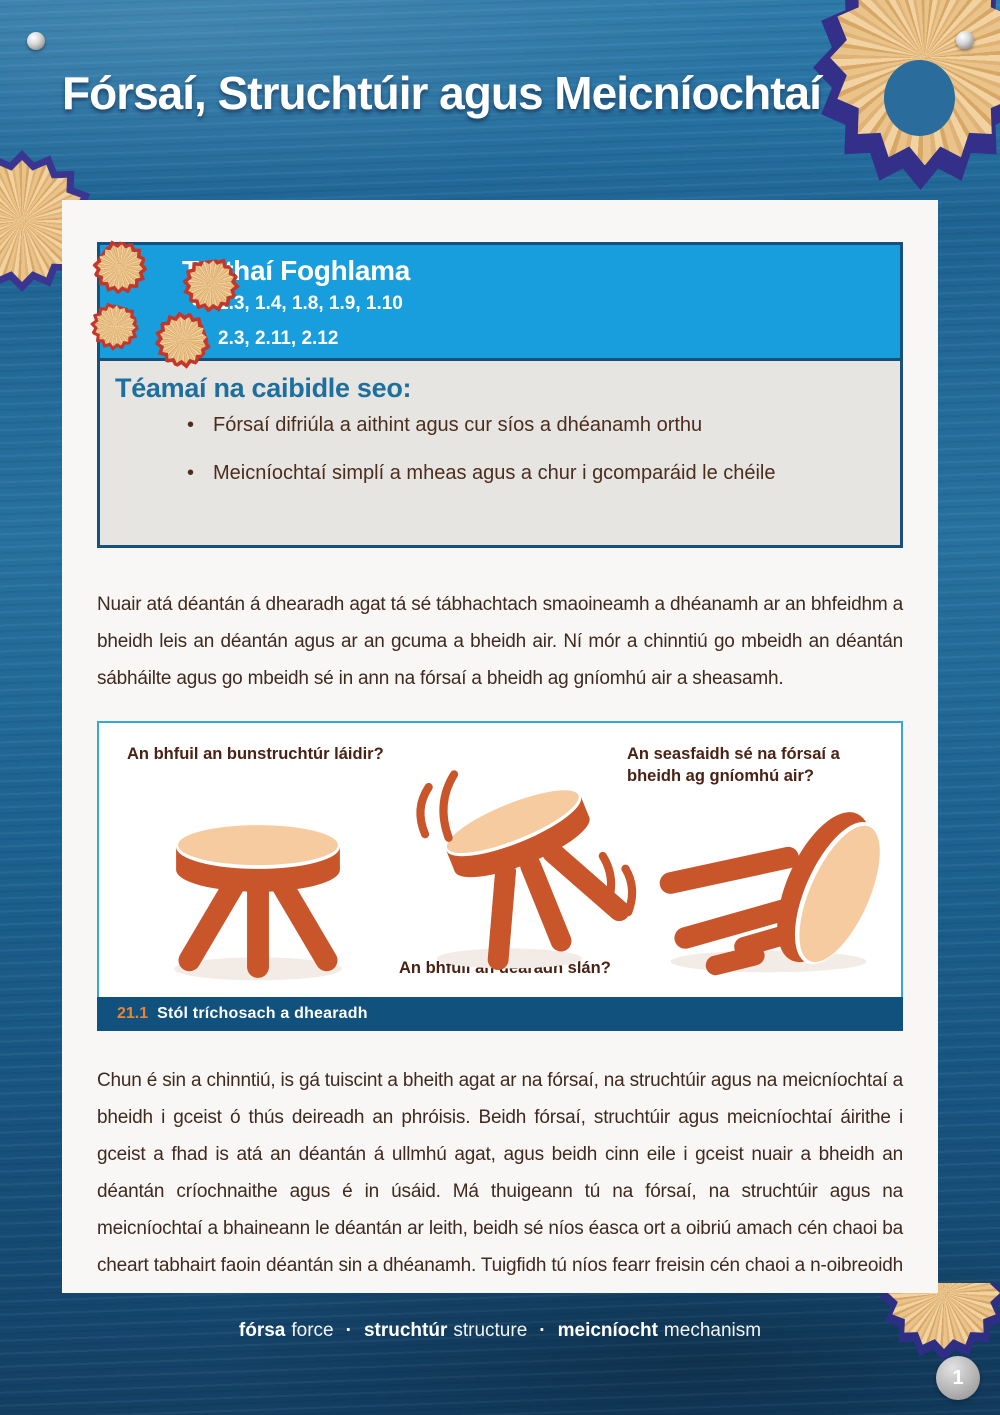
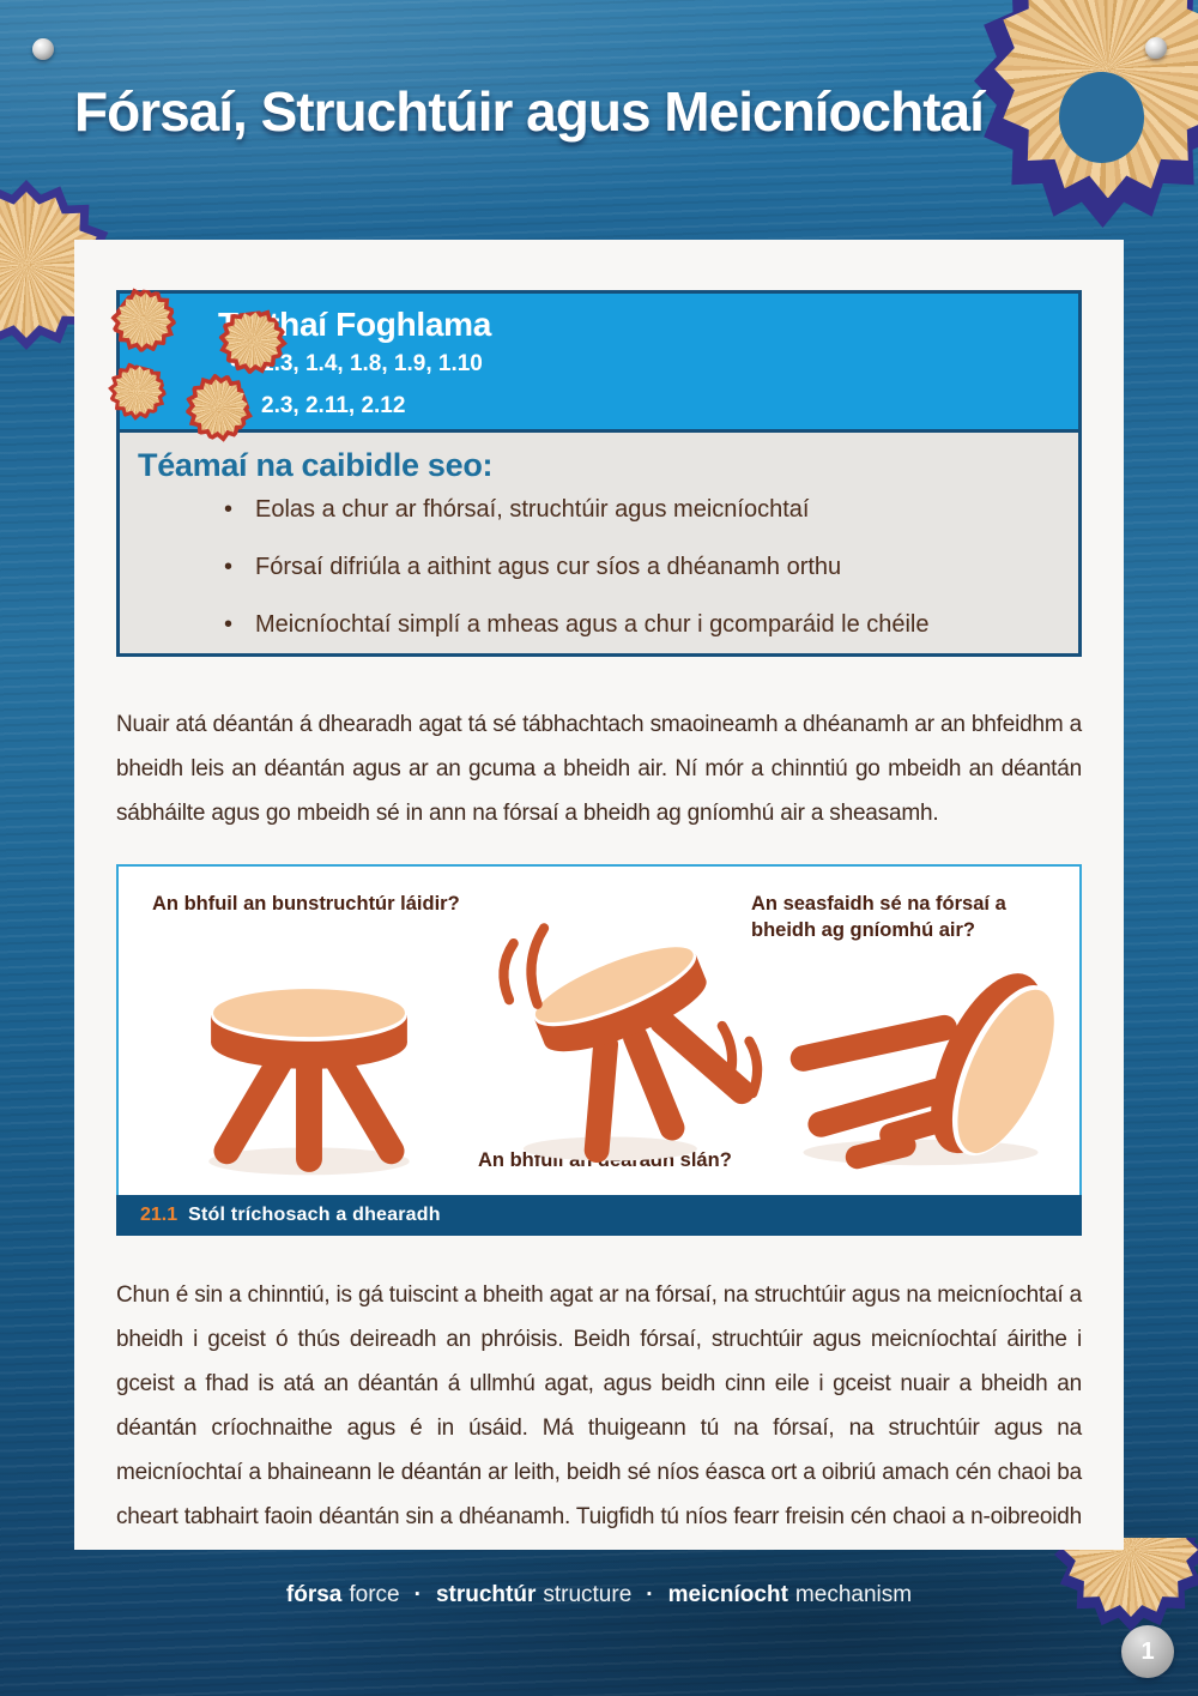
  Fórsaí, Struchtúir agus Meicníochtaí
  haí Foghlama
  .3, 1.4, 1.8, 1.9, 1.10
  2.3, 2.11, 2.12
  Téamaí na caibidle seo:
+ Eolas a chur ar fhórsaí, struchtúir agus meicníochtaí
  Fórsaí difriúla a aithint agus cur síos a dhéanamh orthu
  Meicníochtaí simplí a mheas agus a chur i gcomparáid le chéile
  Nuair atá déantán á dhearadh agat tá sé tábhachtach smaoineamh a dhéanamh ar an bhfeidhm a bheidh leis an déantán agus ar an gcuma a bheidh air. Ní mór a chinntiú go mbeidh an déantán sábháilte agus go mbeidh sé in ann na fórsaí a bheidh ag gníomhú air a sheasamh.
  An bhfuil an bunstruchtúr láidir?
  An seasfaidh sé na fórsaí a bheidh ag gníomhú air?
  An bhfuil aradh slán?
  21.1
  Stól tríchosach a dhearadh
  Chun é sin a chinntiú, is gá tuiscint a bheith agat ar na fórsaí, na struchtúir agus na meicníochtaí a bheidh i gceist ó thús deireadh an phróisis. Beidh fórsaí, struchtúir agus meicníochtaí áirithe i gceist a fhad is atá an déantán á ullmhú agat, agus beidh cinn eile i gceist nuair a bheidh an déantán críochnaithe agus é in úsáid. Má thuigeann tú na fórsaí, na struchtúir agus na meicníochtaí a bhaineann le déantán ar leith, beidh sé níos éasca ort a oibriú amach cén chaoi ba cheart tabhairt faoin déantán sin a dhéanamh. Tuigfidh tú níos fearr freisin cén chaoi a n-oibreoidh
  fórsa force · struchtúr structure · meicníocht mechanism
  1
